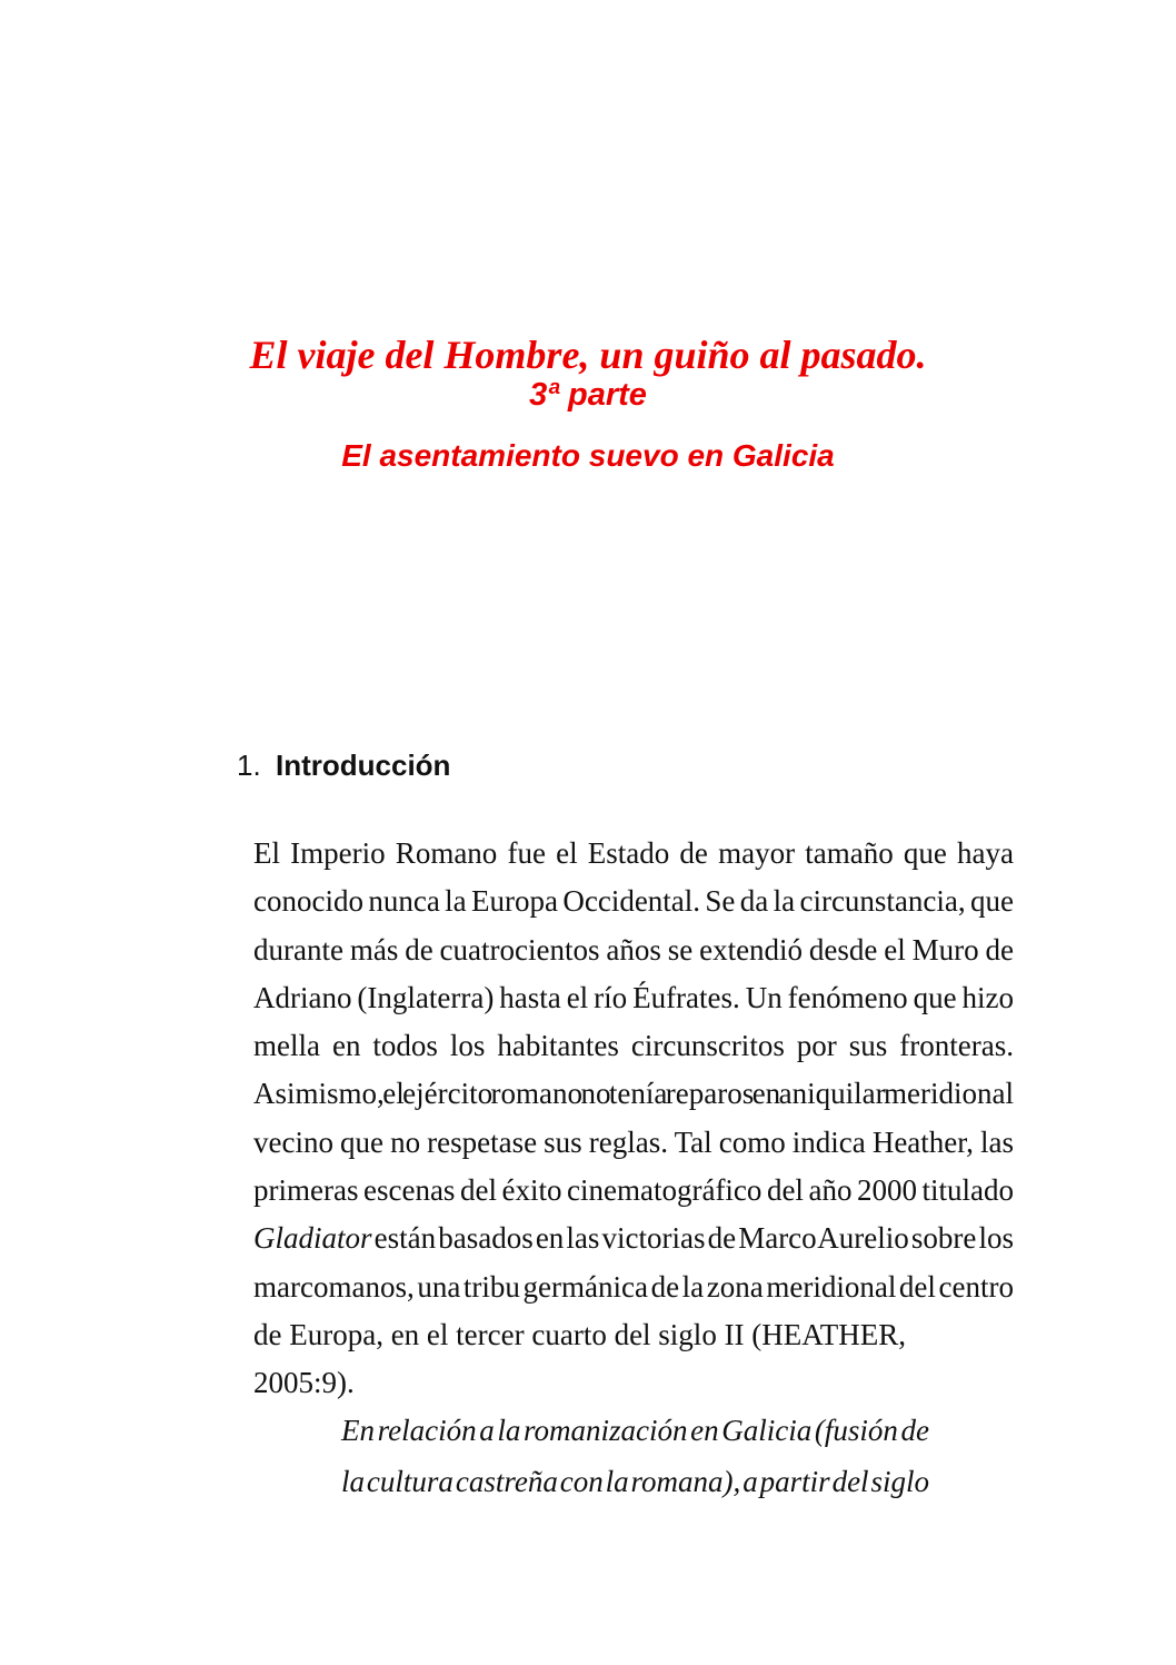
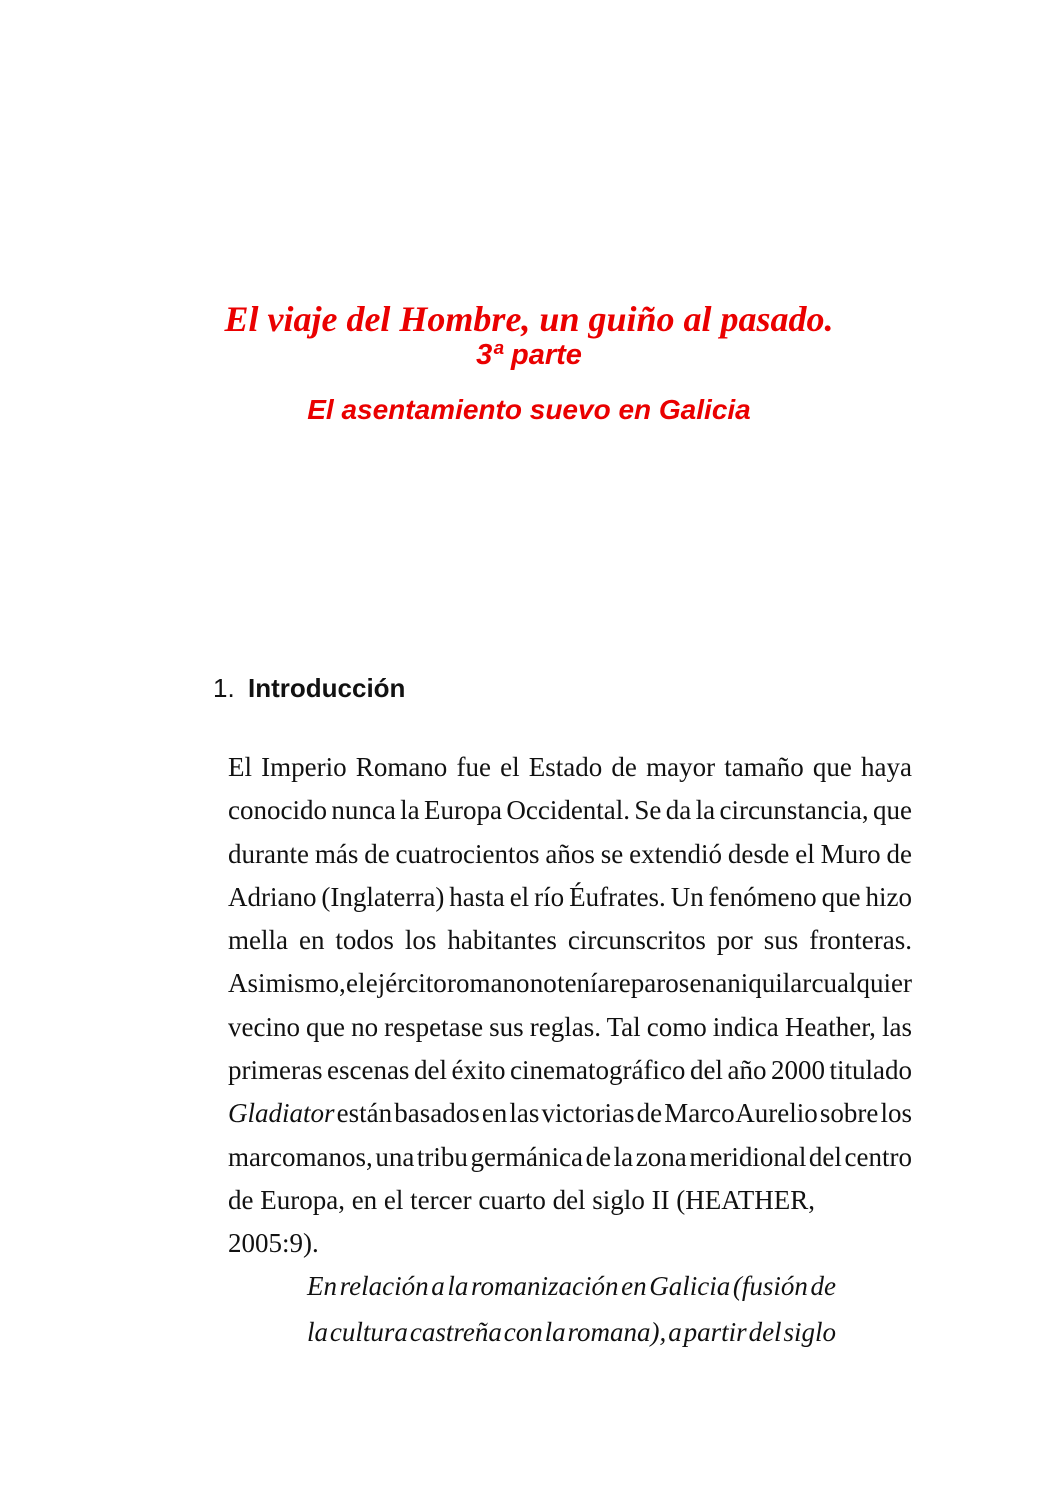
  El viaje del Hombre, un guiño al pasado.
  3ª parte
  El asentamiento suevo en Galicia
  1.
  Introducción
  El Imperio Romano fue el Estado de mayor tamaño que haya
  conocido nunca la Europa Occidental. Se da la circunstancia, que
  durante más de cuatrocientos años se extendió desde el Muro de
  Adriano (Inglaterra) hasta el río Éufrates. Un fenómeno que hizo
  mella en todos los habitantes circunscritos por sus fronteras.
- Asimismo, el ejército romano no tenía reparos en aniquilar meridional
+ Asimismo, el ejército romano no tenía reparos en aniquilar cualquier
  vecino que no respetase sus reglas. Tal como indica Heather, las
  primeras escenas del éxito cinematográfico del año 2000 titulado
  Gladiator están basados en las victorias de Marco Aurelio sobre los
  marcomanos, una tribu germánica de la zona meridional del centro
  de Europa, en el tercer cuarto del siglo II (HEATHER, 2005:9).
  En relación a la romanización en Galicia (fusión de
  la cultura castreña con la romana), a partir del siglo
